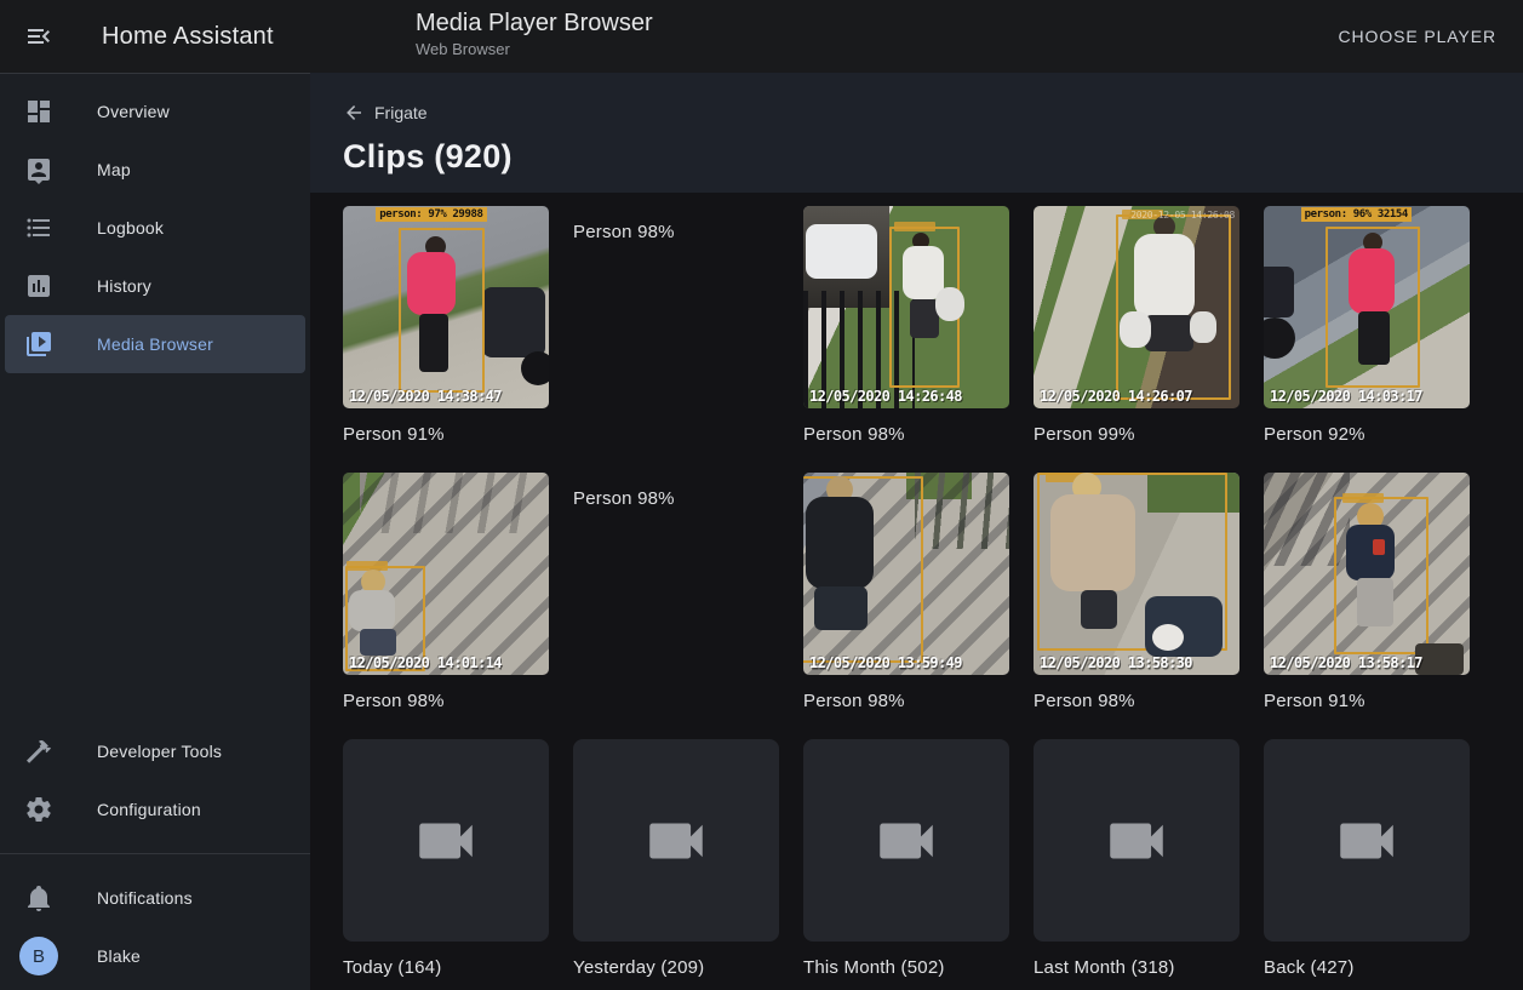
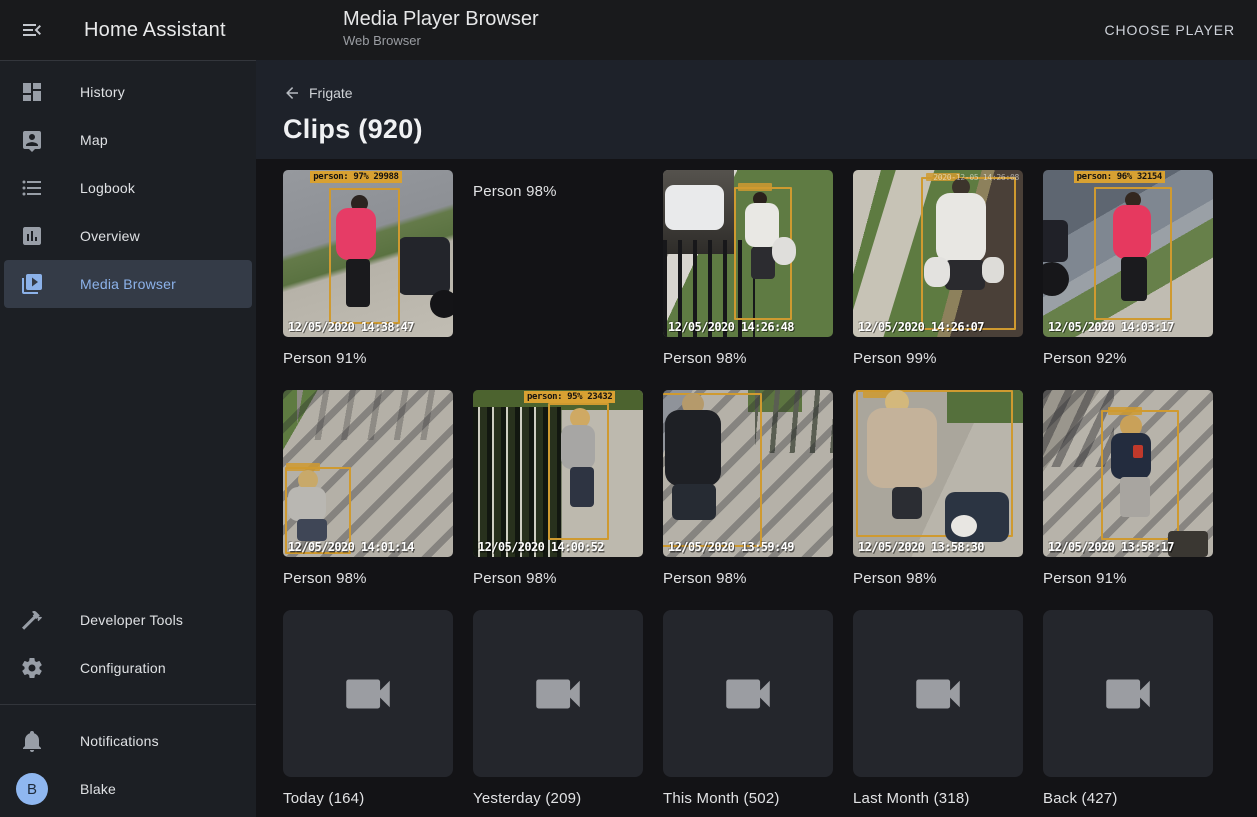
  Home Assistant
  Media Player Browser
  Web Browser
  CHOOSE PLAYER
- Overview
+ History
  Map
  Logbook
- History
+ Overview
  Media Browser
  Developer Tools
  Configuration
  Notifications
  B
  Blake
  Frigate
  Clips (920)
  person: 97% 29988
  12/05/2020 14:38:47
  Person 91%
  Person 98%
  12/05/2020 14:26:48
  Person 98%
  2020-12-05 14:26:08
  12/05/2020 14:26:07
  Person 99%
  person: 96% 32154
  12/05/2020 14:03:17
  Person 92%
  12/05/2020 14:01:14
  Person 98%
+ person: 95% 23432
+ 12/05/2020 14:00:52
  Person 98%
  12/05/2020 13:59:49
  Person 98%
  12/05/2020 13:58:30
  Person 98%
  12/05/2020 13:58:17
  Person 91%
  Today (164)
  Yesterday (209)
  This Month (502)
  Last Month (318)
  Back (427)
